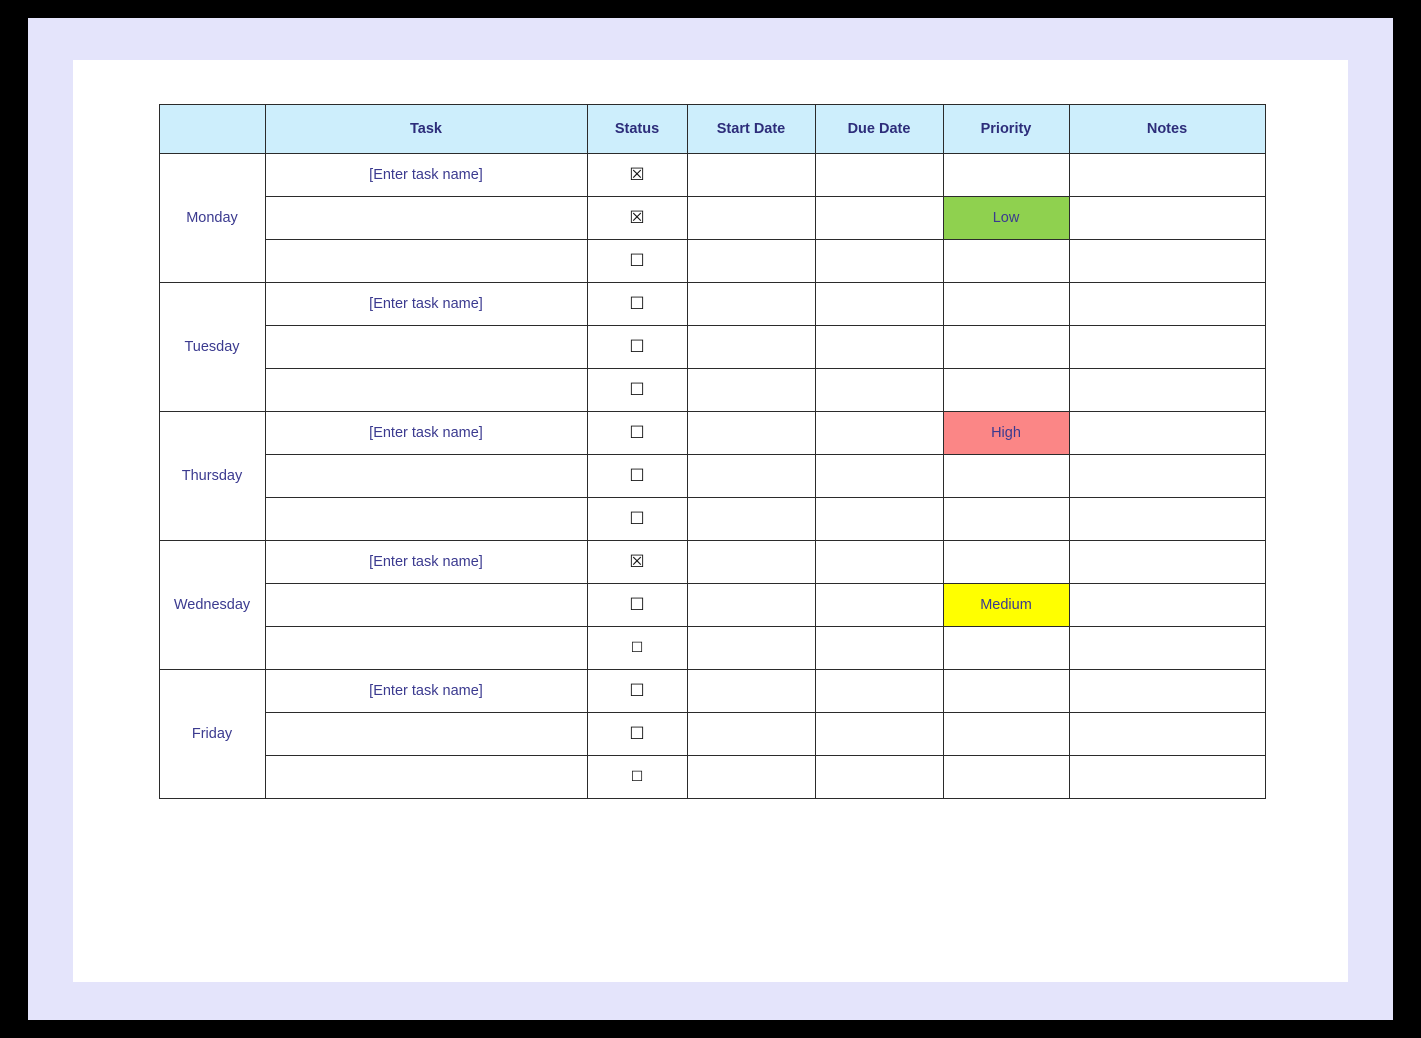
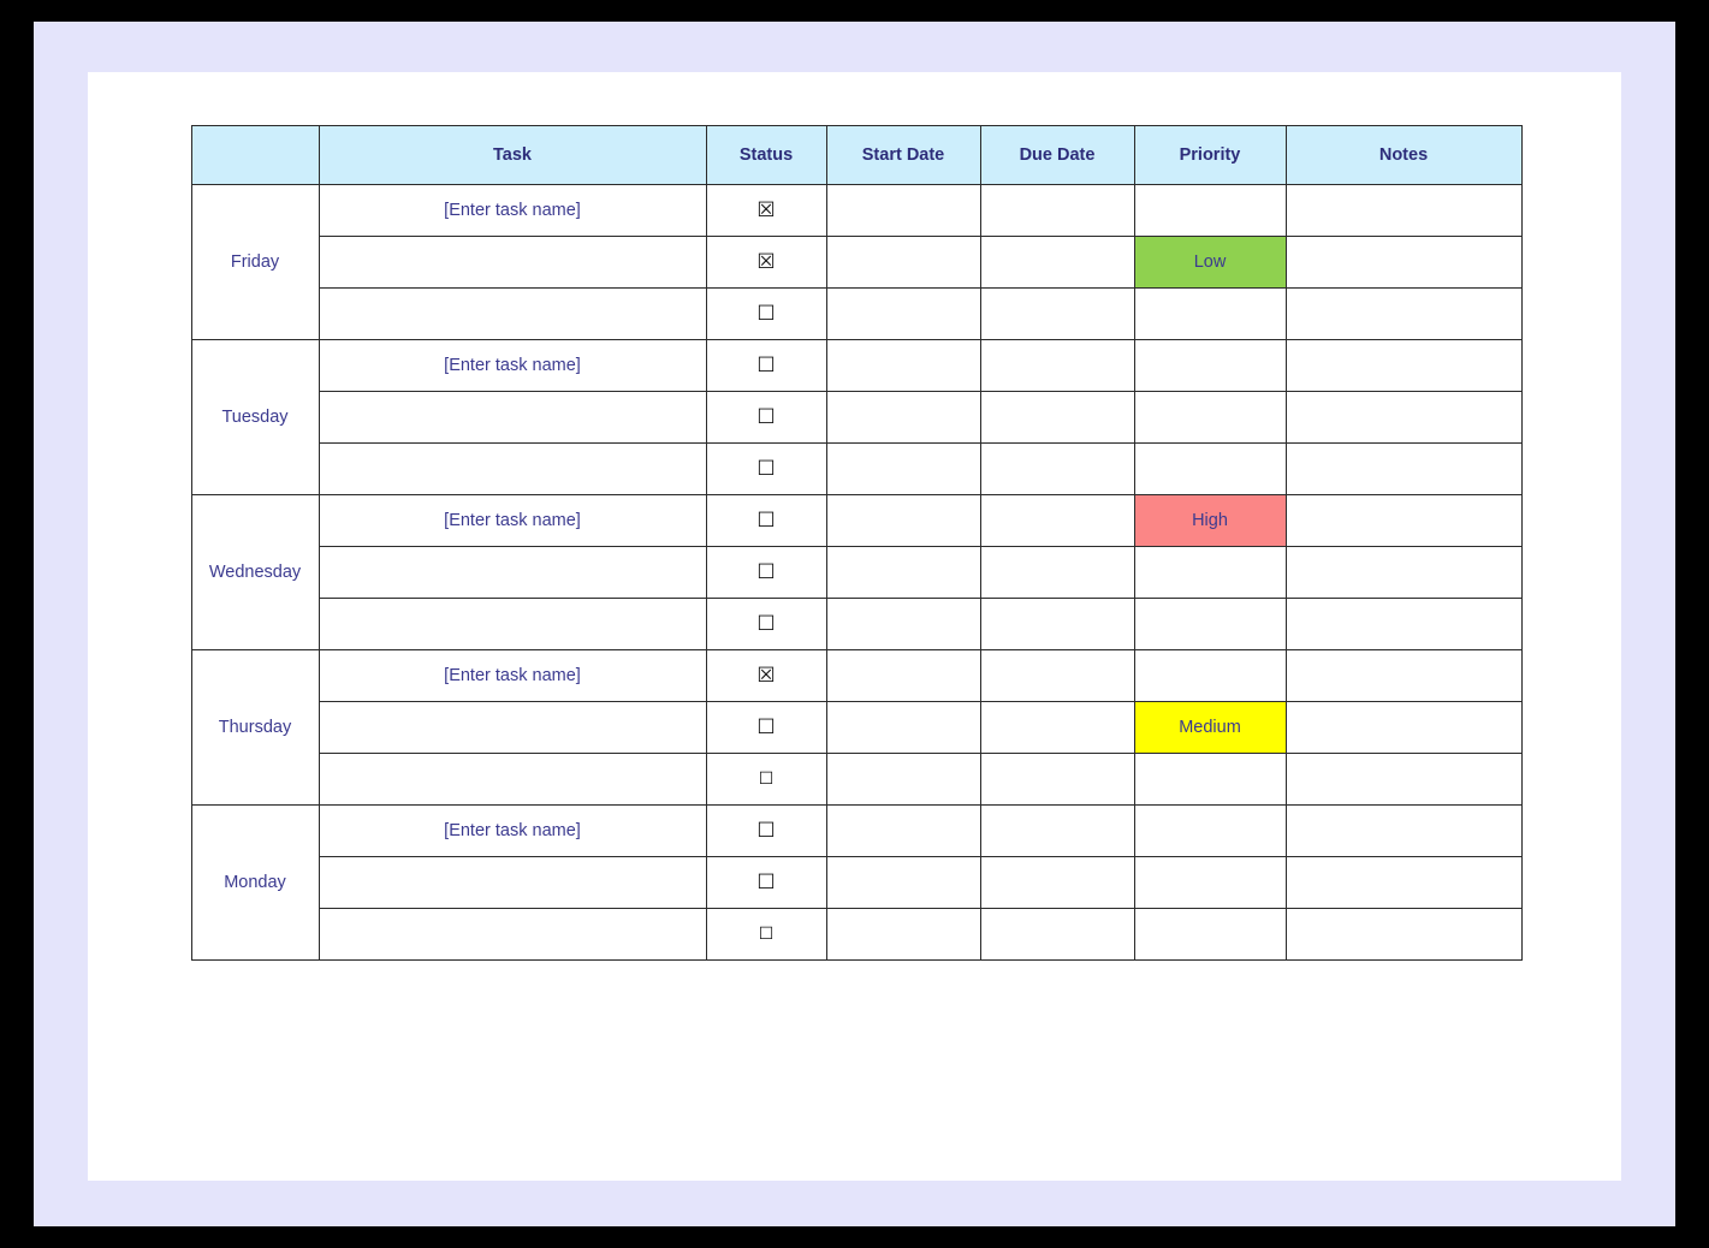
  	Task	Status	Start Date	Due Date	Priority	Notes
- Monday	[Enter task name]	☒
+ Friday	[Enter task name]	☒
  	☒			Low
  	☐
  Tuesday	[Enter task name]	☐
  	☐
  	☐
- Thursday	[Enter task name]	☐			High
+ Wednesday	[Enter task name]	☐			High
  	☐
  	☐
- Wednesday	[Enter task name]	☒
+ Thursday	[Enter task name]	☒
  	☐			Medium
  	☐
- Friday	[Enter task name]	☐
+ Monday	[Enter task name]	☐
  	☐
  	☐
